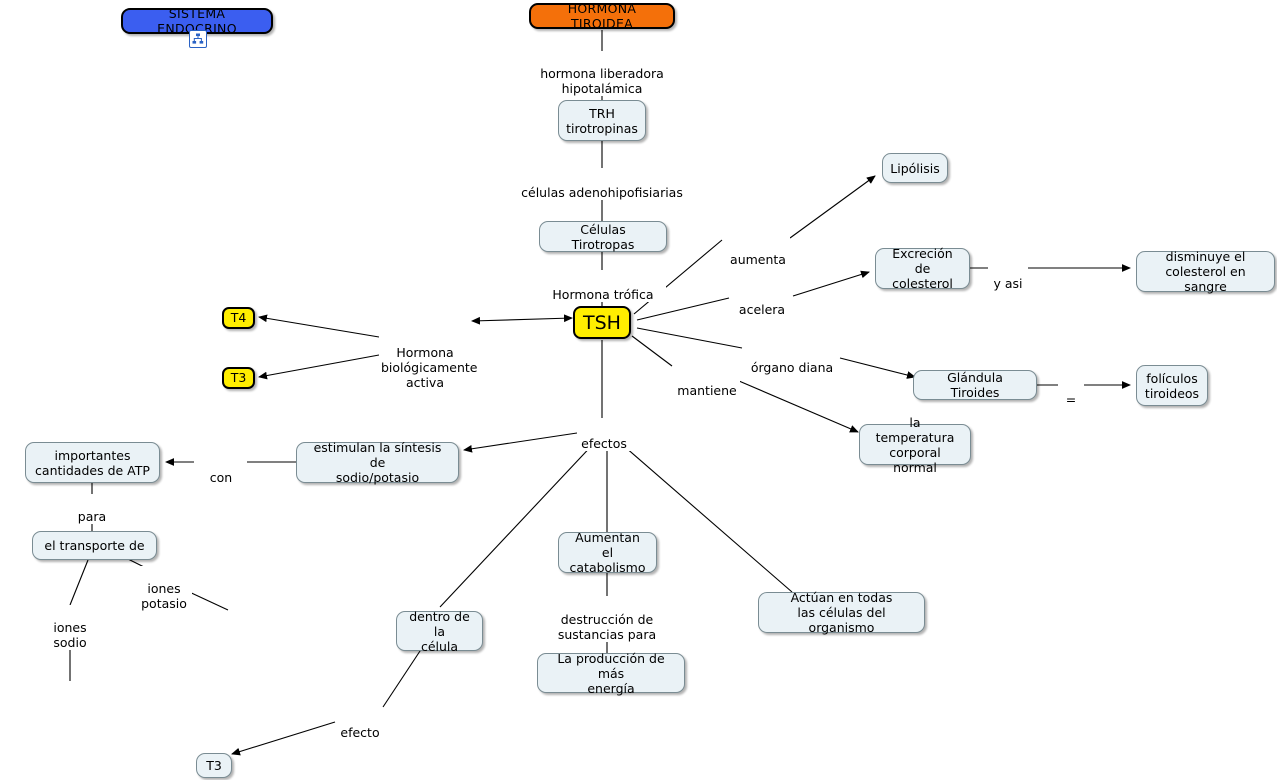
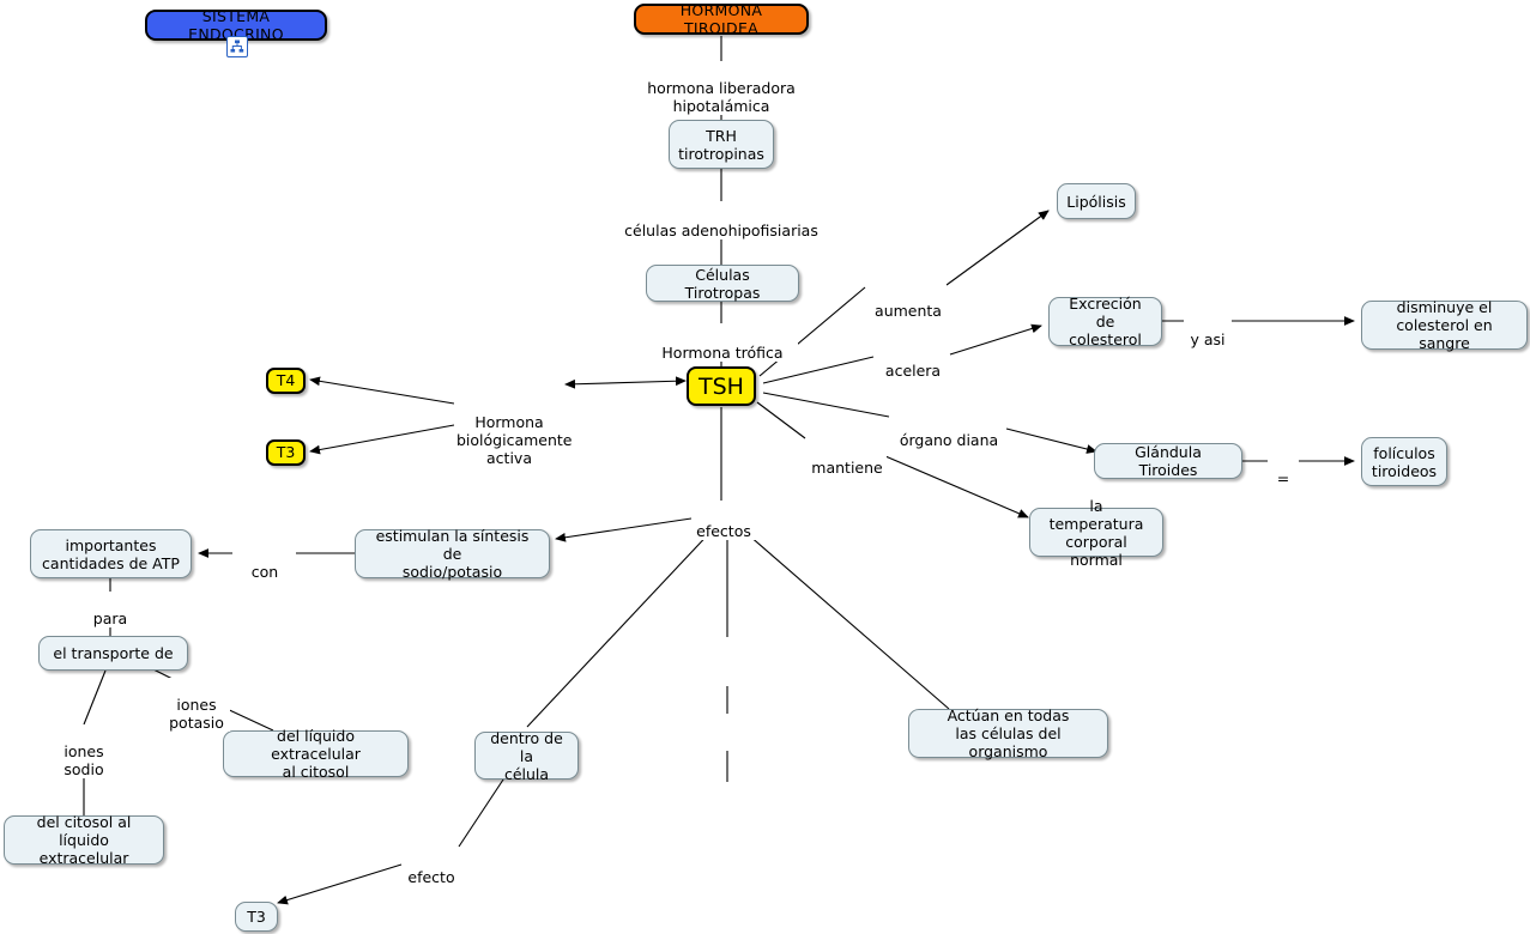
  SISTEMA ENDOCRINO
  HORMONA TIROIDEA
  hormona liberadora
  hipotalámica
  TRH
  tirotropinas
  células adenohipofisiarias
  Células Tirotropas
  Hormona trófica
  TSH
  aumenta
  acelera
  órgano diana
  mantiene
  Lipólisis
  Excreción de
  colesterol
  y asi
  disminuye el
  colesterol en sangre
  Glándula Tiroides
  =
  folículos
  tiroideos
  la temperatura
  corporal normal
  Hormona
  biológicamente
  activa
  T4
  T3
  efectos
  estimulan la síntesis de
  sodio/potasio
  con
  importantes
  cantidades de ATP
  para
  el transporte de
  iones
  potasio
  iones
  sodio
+ del líquido extracelular
+ al citosol
+ del citosol al líquido
+ extracelular
  dentro de la
  célula
  efecto
  T3
- Aumentan el
- catabolismo
- destrucción de
- sustancias para
- La producción de más
- energía
  Actúan en todas
  las células del organismo
